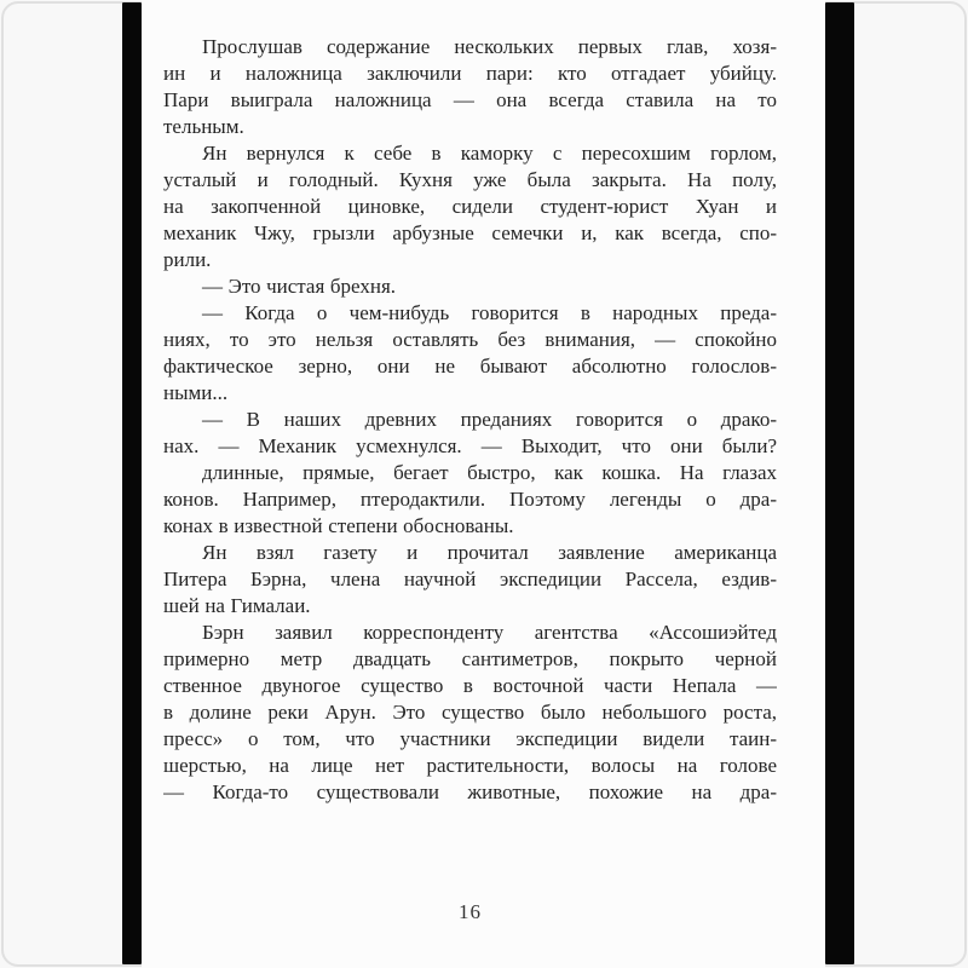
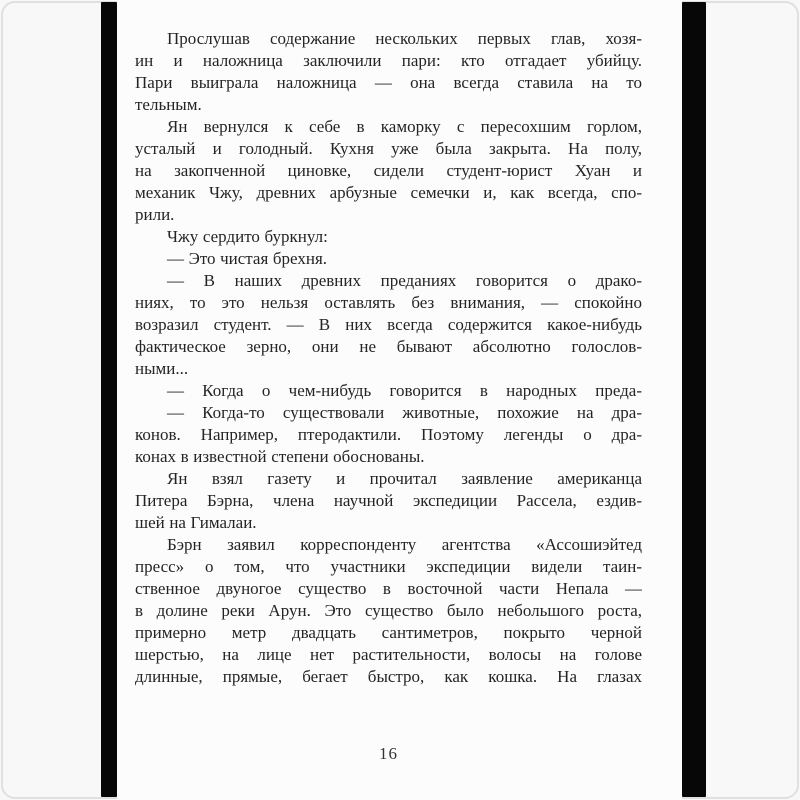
  Прослушав содержание нескольких первых глав, хозя-
  ин и наложница заключили пари: кто отгадает убийцу.
  Пари выиграла наложница — она всегда ставила на то
  тельным.
  Ян вернулся к себе в каморку с пересохшим горлом,
  усталый и голодный. Кухня уже была закрыта. На полу,
  на закопченной циновке, сидели студент-юрист Хуан и
- механик Чжу, грызли арбузные семечки и, как всегда, спо-
+ механик Чжу, древних арбузные семечки и, как всегда, спо-
  рили.
+ Чжу сердито буркнул:
  — Это чистая брехня.
- — Когда о чем-нибудь говорится в народных преда-
+ — В наших древних преданиях говорится о драко-
  ниях, то это нельзя оставлять без внимания, — спокойно
+ возразил студент. — В них всегда содержится какое-нибудь
  фактическое зерно, они не бывают абсолютно голослов-
  ными...
- — В наших древних преданиях говорится о драко-
+ — Когда о чем-нибудь говорится в народных преда-
- нах. — Механик усмехнулся. — Выходит, что они были?
- длинные, прямые, бегает быстро, как кошка. На глазах
+ — Когда-то существовали животные, похожие на дра-
  конов. Например, птеродактили. Поэтому легенды о дра-
  конах в известной степени обоснованы.
  Ян взял газету и прочитал заявление американца
  Питера Бэрна, члена научной экспедиции Рассела, ездив-
  шей на Гималаи.
  Бэрн заявил корреспонденту агентства «Ассошиэйтед
- примерно метр двадцать сантиметров, покрыто черной
+ пресс» о том, что участники экспедиции видели таин-
  ственное двуногое существо в восточной части Непала —
  в долине реки Арун. Это существо было небольшого роста,
- пресс» о том, что участники экспедиции видели таин-
+ примерно метр двадцать сантиметров, покрыто черной
  шерстью, на лице нет растительности, волосы на голове
- — Когда-то существовали животные, похожие на дра-
+ длинные, прямые, бегает быстро, как кошка. На глазах
  16
